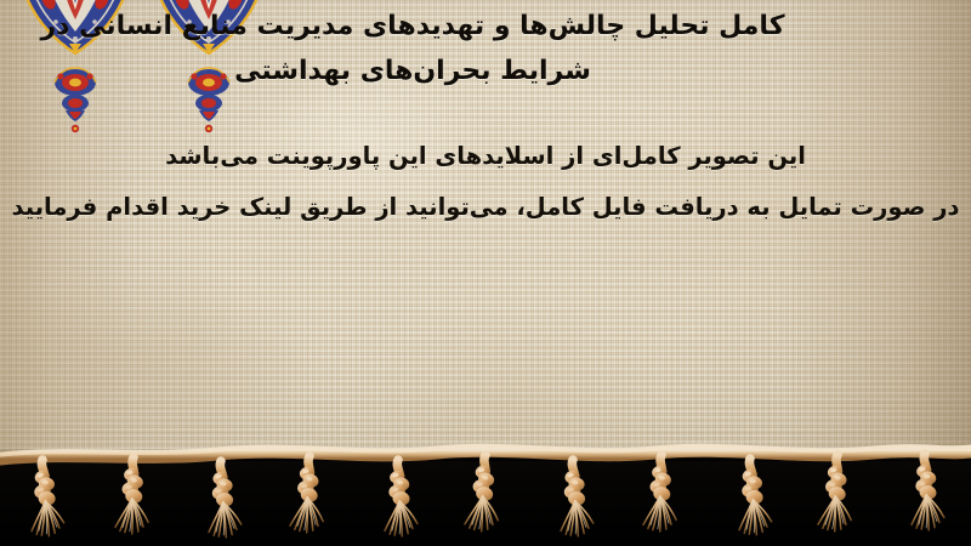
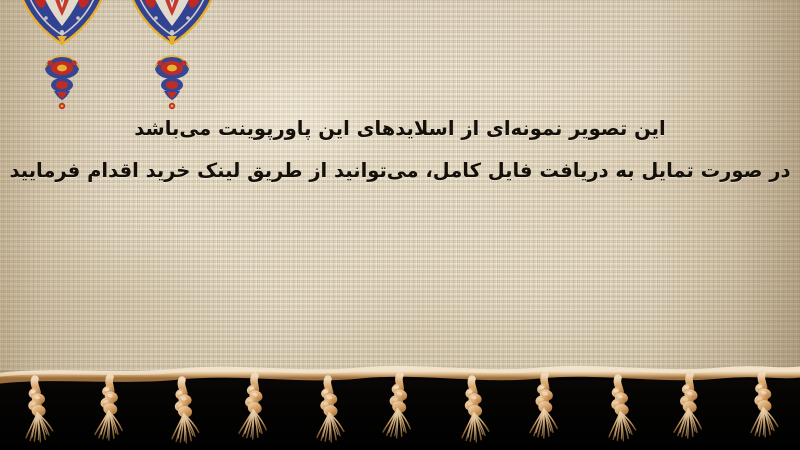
- کامل تحلیل چالش‌ها و تهدیدهای مدیریت منابع انسانی در
- شرایط بحران‌های بهداشتی
- این تصویر کامل‌ای از اسلایدهای این پاورپوینت می‌باشد
+ این تصویر نمونه‌ای از اسلایدهای این پاورپوینت می‌باشد
  در صورت تمایل به دریافت فایل کامل، می‌توانید از طریق لینک خرید اقدام فرمایید
